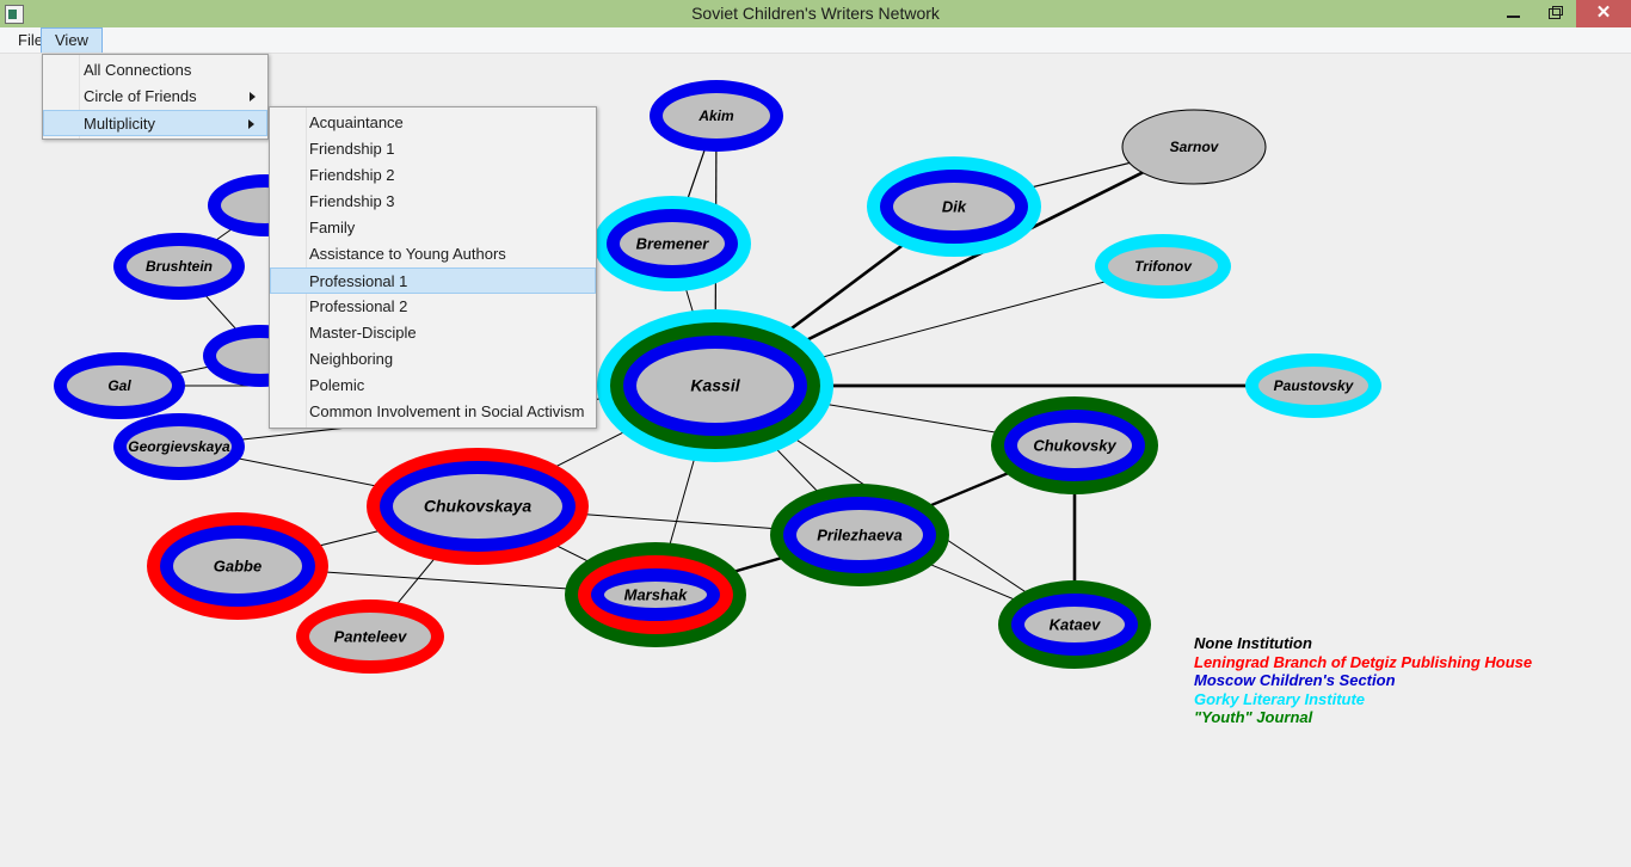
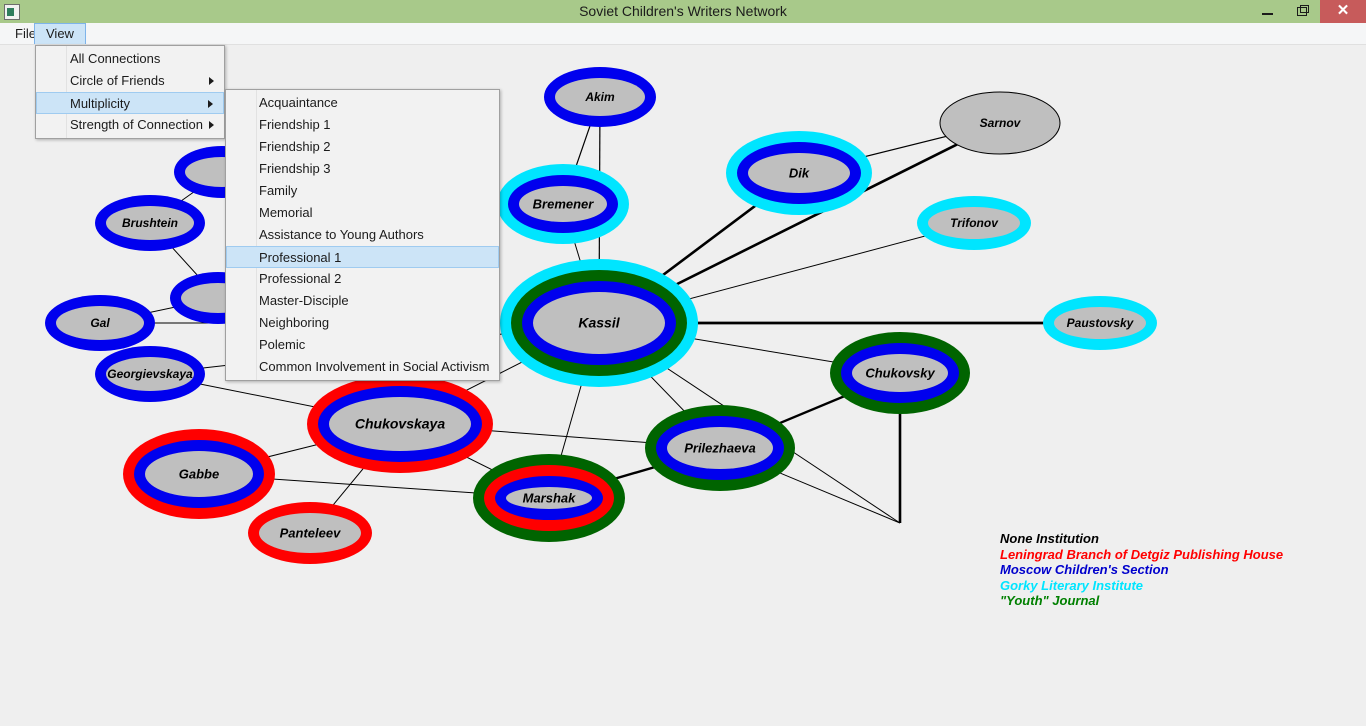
  Soviet Children's Writers Network
  ✕
  File
  View
  Akim
  Bremener
  Dik
  Sarnov
  Trifonov
  Paustovsky
  Kassil
  Brushtein
  Gal
  Georgievskaya
  Chukovskaya
  Gabbe
  Panteleev
  Marshak
  Prilezhaeva
  Chukovsky
- Kataev
  None Institution
  Leningrad Branch of Detgiz Publishing House
  Moscow Children's Section
  Gorky Literary Institute
  "Youth" Journal
  All Connections
  Circle of Friends
  Multiplicity
+ Strength of Connection
  Acquaintance
  Friendship 1
  Friendship 2
  Friendship 3
  Family
+ Memorial
  Assistance to Young Authors
  Professional 1
  Professional 2
  Master-Disciple
  Neighboring
  Polemic
  Common Involvement in Social Activism
